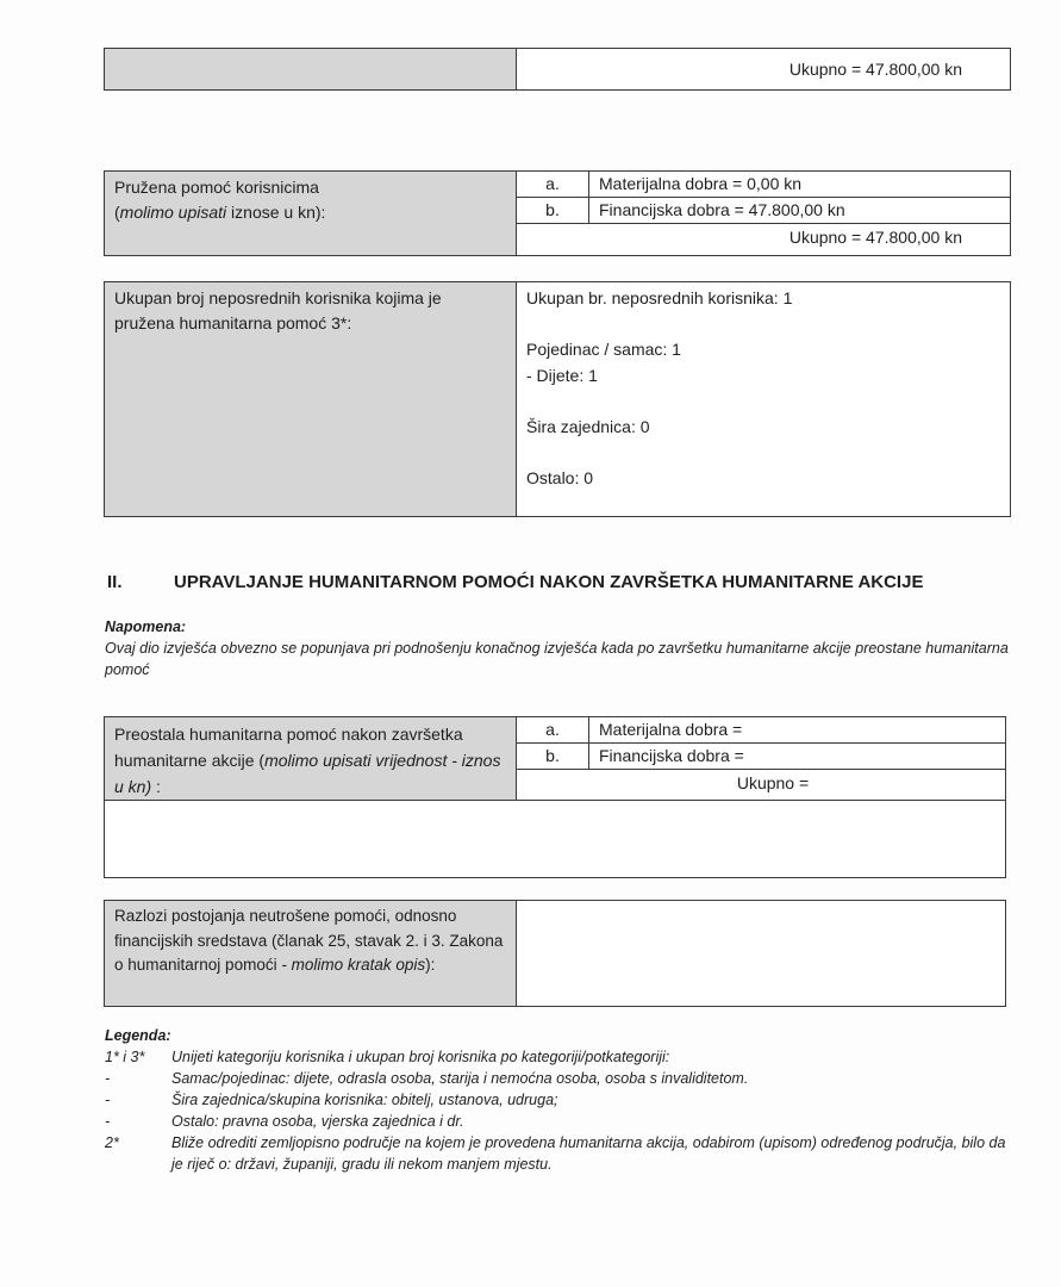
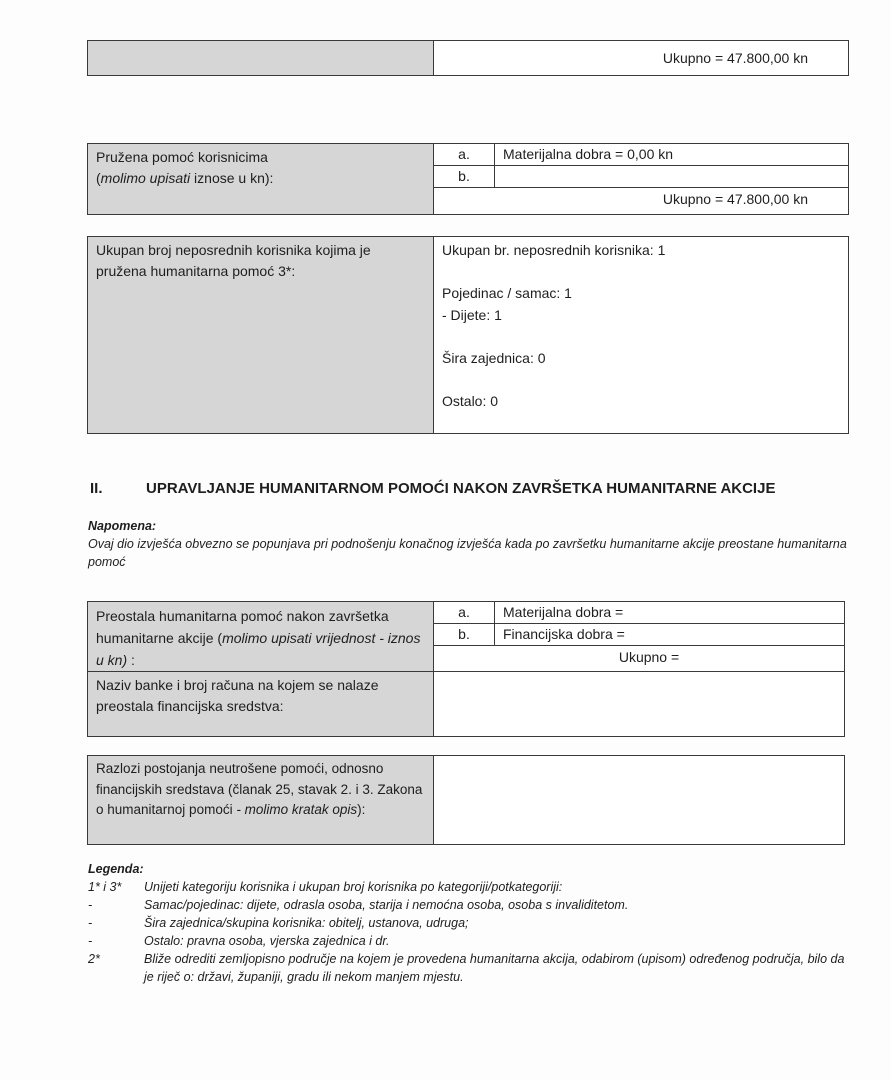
  Ukupno = 47.800,00 kn
  Pružena pomoć korisnicima
  (molimo upisati iznose u kn):
  a.
  Materijalna dobra = 0,00 kn
  b.
- Financijska dobra = 47.800,00 kn
  Ukupno = 47.800,00 kn
  Ukupan broj neposrednih korisnika kojima je pružena humanitarna pomoć 3*:
  Ukupan br. neposrednih korisnika: 1
  Pojedinac / samac: 1
  - Dijete: 1
  Šira zajednica: 0
  Ostalo: 0
  II. UPRAVLJANJE HUMANITARNOM POMOĆI NAKON ZAVRŠETKA HUMANITARNE AKCIJE
  Napomena:
  Ovaj dio izvješća obvezno se popunjava pri podnošenju konačnog izvješća kada po završetku humanitarne akcije preostane humanitarna pomoć
  Preostala humanitarna pomoć nakon završetka humanitarne akcije (molimo upisati vrijednost - iznos u kn) :
  a.
  Materijalna dobra =
  b.
  Financijska dobra =
  Ukupno =
+ Naziv banke i broj računa na kojem se nalaze preostala financijska sredstva:
  Razlozi postojanja neutrošene pomoći, odnosno financijskih sredstava (članak 25, stavak 2. i 3. Zakona o humanitarnoj pomoći - molimo kratak opis):
  Legenda:
  1* i 3*
  Unijeti kategoriju korisnika i ukupan broj korisnika po kategoriji/potkategoriji:
  -
  Samac/pojedinac: dijete, odrasla osoba, starija i nemoćna osoba, osoba s invaliditetom.
  -
  Šira zajednica/skupina korisnika: obitelj, ustanova, udruga;
  -
  Ostalo: pravna osoba, vjerska zajednica i dr.
  2*
  Bliže odrediti zemljopisno područje na kojem je provedena humanitarna akcija, odabirom (upisom) određenog područja, bilo da je riječ o: državi, županiji, gradu ili nekom manjem mjestu.
